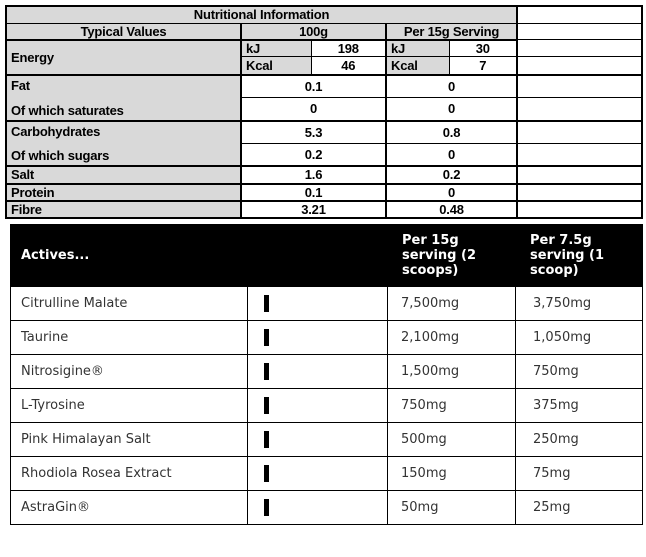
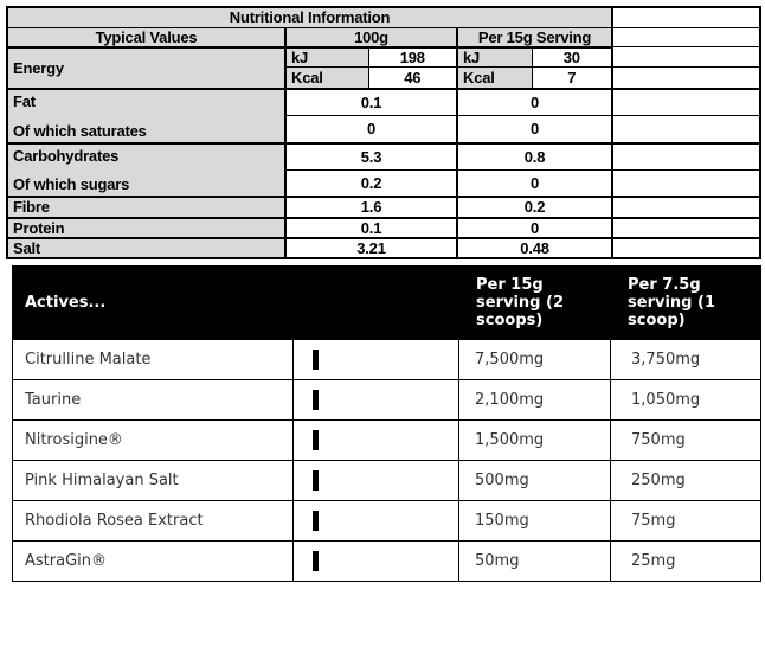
  Nutritional Information
  Typical Values	100g	Per 15g Serving
  Energy	kJ	198	kJ	30
  Kcal	46	Kcal	7
  Fat Of which saturates	0.1	0
  0	0
  Carbohydrates Of which sugars	5.3	0.8
  0.2	0
- Salt	1.6	0.2
+ Fibre	1.6	0.2
  Protein	0.1	0
- Fibre	3.21	0.48
+ Salt	3.21	0.48
  Actives...	Per 15g serving (2 scoops)	Per 7.5g serving (1 scoop)
  Citrulline Malate		7,500mg	3,750mg
  Taurine		2,100mg	1,050mg
  Nitrosigine®		1,500mg	750mg
- L-Tyrosine		750mg	375mg
  Pink Himalayan Salt		500mg	250mg
  Rhodiola Rosea Extract		150mg	75mg
  AstraGin®		50mg	25mg
